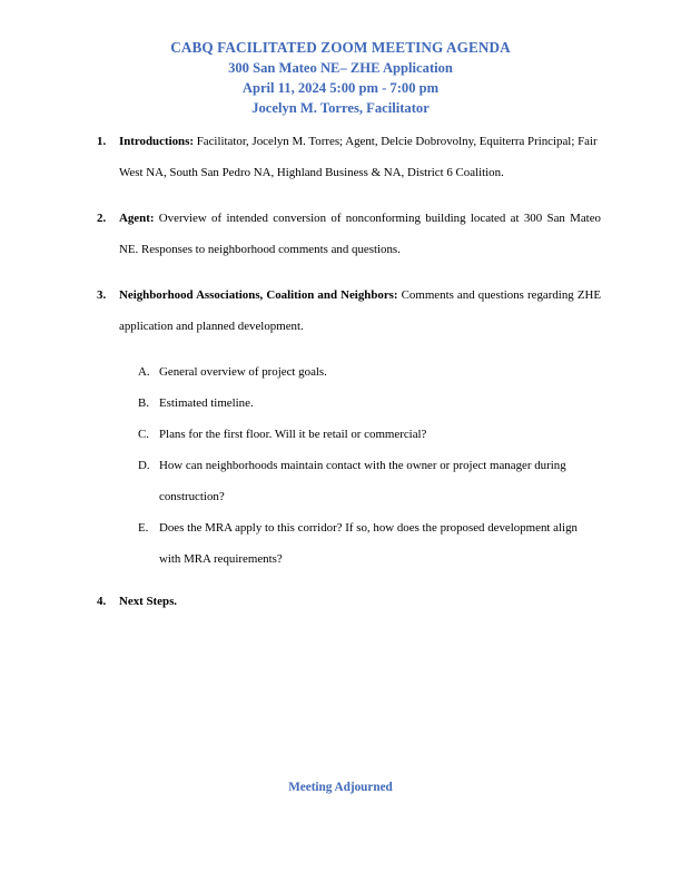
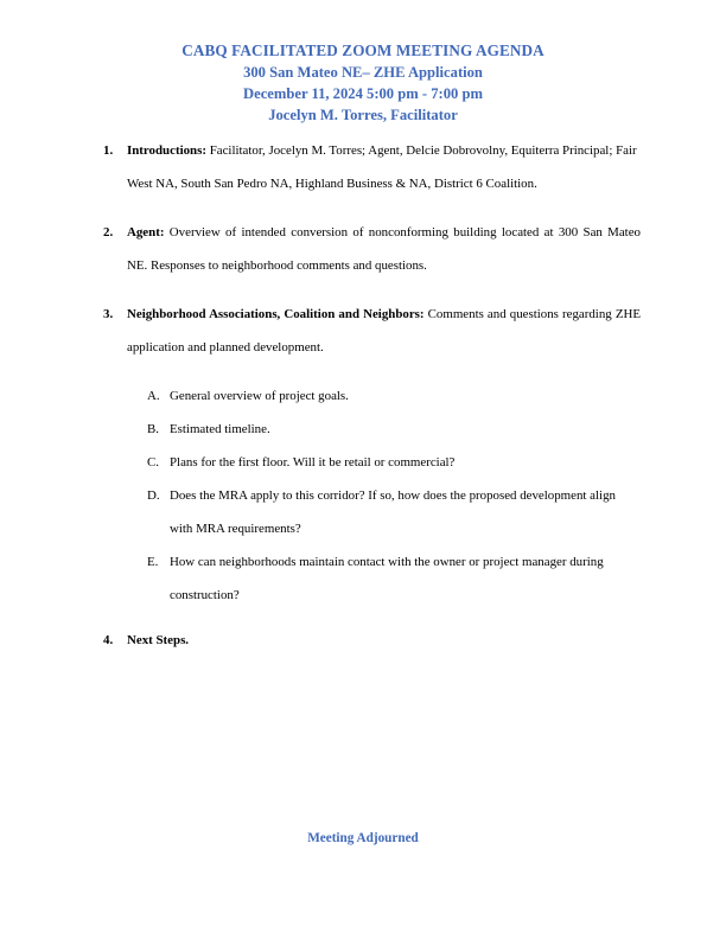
  CABQ FACILITATED ZOOM MEETING AGENDA
  300 San Mateo NE– ZHE Application
- April 11, 2024 5:00 pm - 7:00 pm
+ December 11, 2024 5:00 pm - 7:00 pm
  Jocelyn M. Torres, Facilitator
  1.
  Introductions: Facilitator, Jocelyn M. Torres; Agent, Delcie Dobrovolny, Equiterra Principal; Fair West NA, South San Pedro NA, Highland Business & NA, District 6 Coalition.
  2.
  Agent: Overview of intended conversion of nonconforming building located at 300 San Mateo NE. Responses to neighborhood comments and questions.
  3.
  Neighborhood Associations, Coalition and Neighbors: Comments and questions regarding ZHE application and planned development.
  A.
  General overview of project goals.
  B.
  Estimated timeline.
  C.
  Plans for the first floor. Will it be retail or commercial?
  D.
- How can neighborhoods maintain contact with the owner or project manager during construction?
+ Does the MRA apply to this corridor? If so, how does the proposed development align with MRA requirements?
  E.
- Does the MRA apply to this corridor? If so, how does the proposed development align with MRA requirements?
+ How can neighborhoods maintain contact with the owner or project manager during construction?
  4.
  Next Steps.
  Meeting Adjourned
